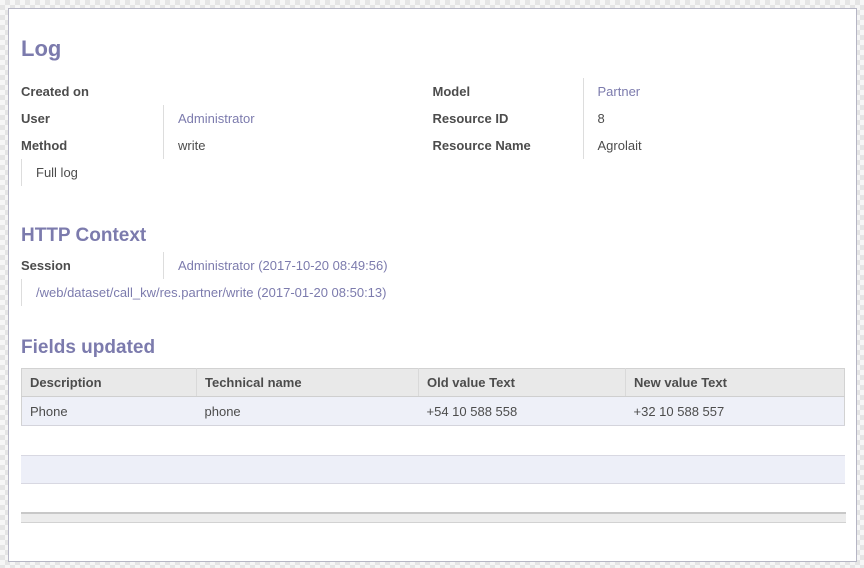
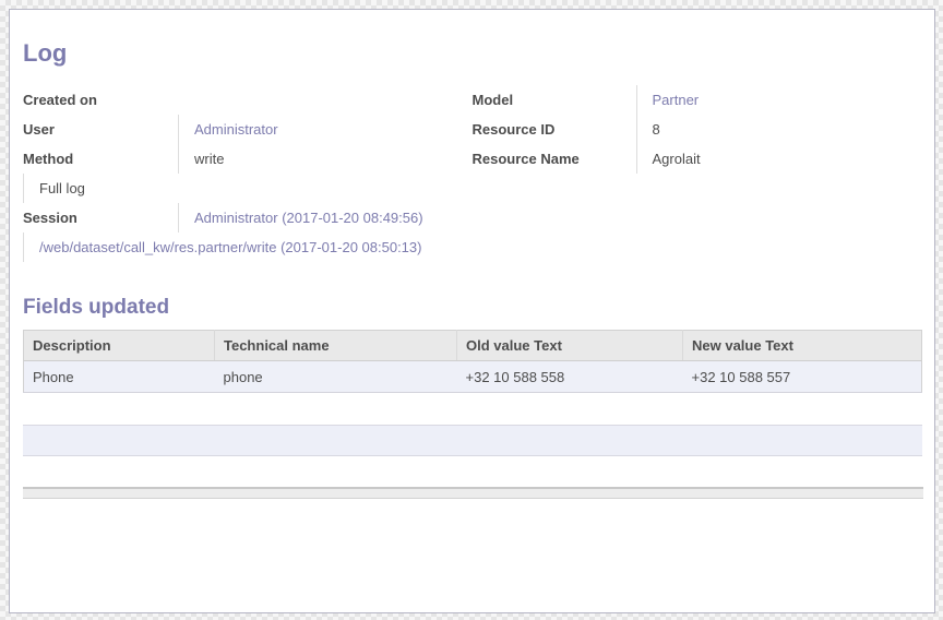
  Log
  Created on
  User
  Administrator
  Method
  write
  Full log
  Model
  Partner
  Resource ID
  8
  Resource Name
  Agrolait
- HTTP Context
  Session
- Administrator (2017-10-20 08:49:56)
+ Administrator (2017-01-20 08:49:56)
  /web/dataset/call_kw/res.partner/write (2017-01-20 08:50:13)
  Fields updated
  Description	Technical name	Old value Text	New value Text
- Phone	phone	+54 10 588 558	+32 10 588 557
+ Phone	phone	+32 10 588 558	+32 10 588 557
